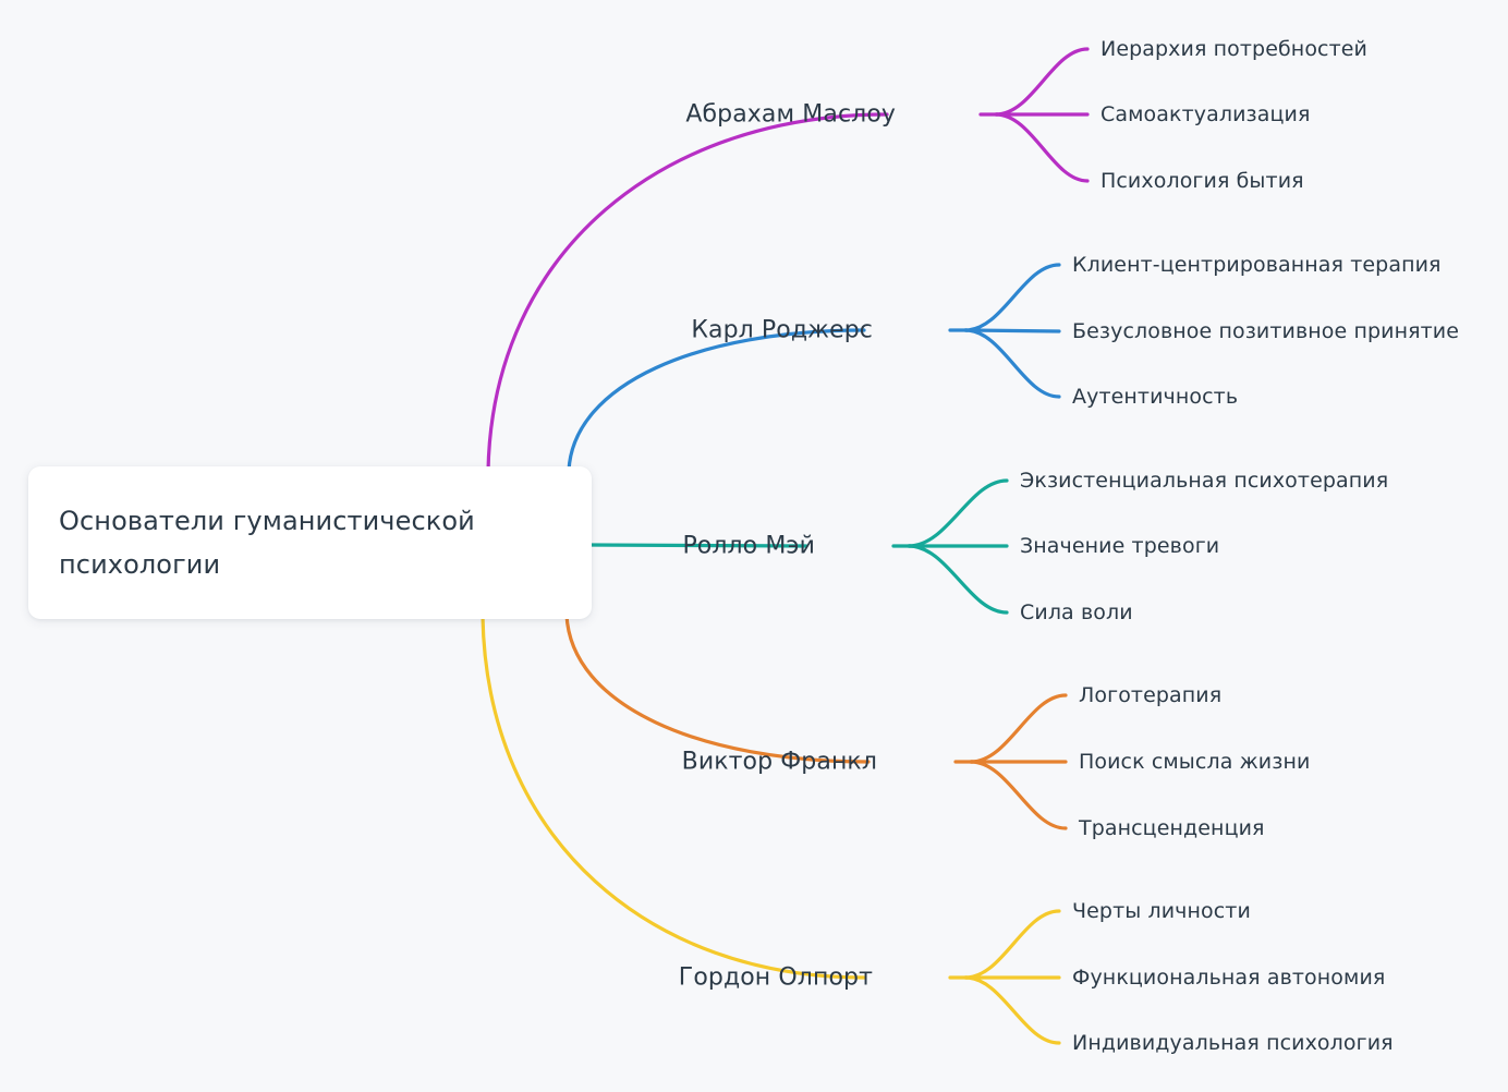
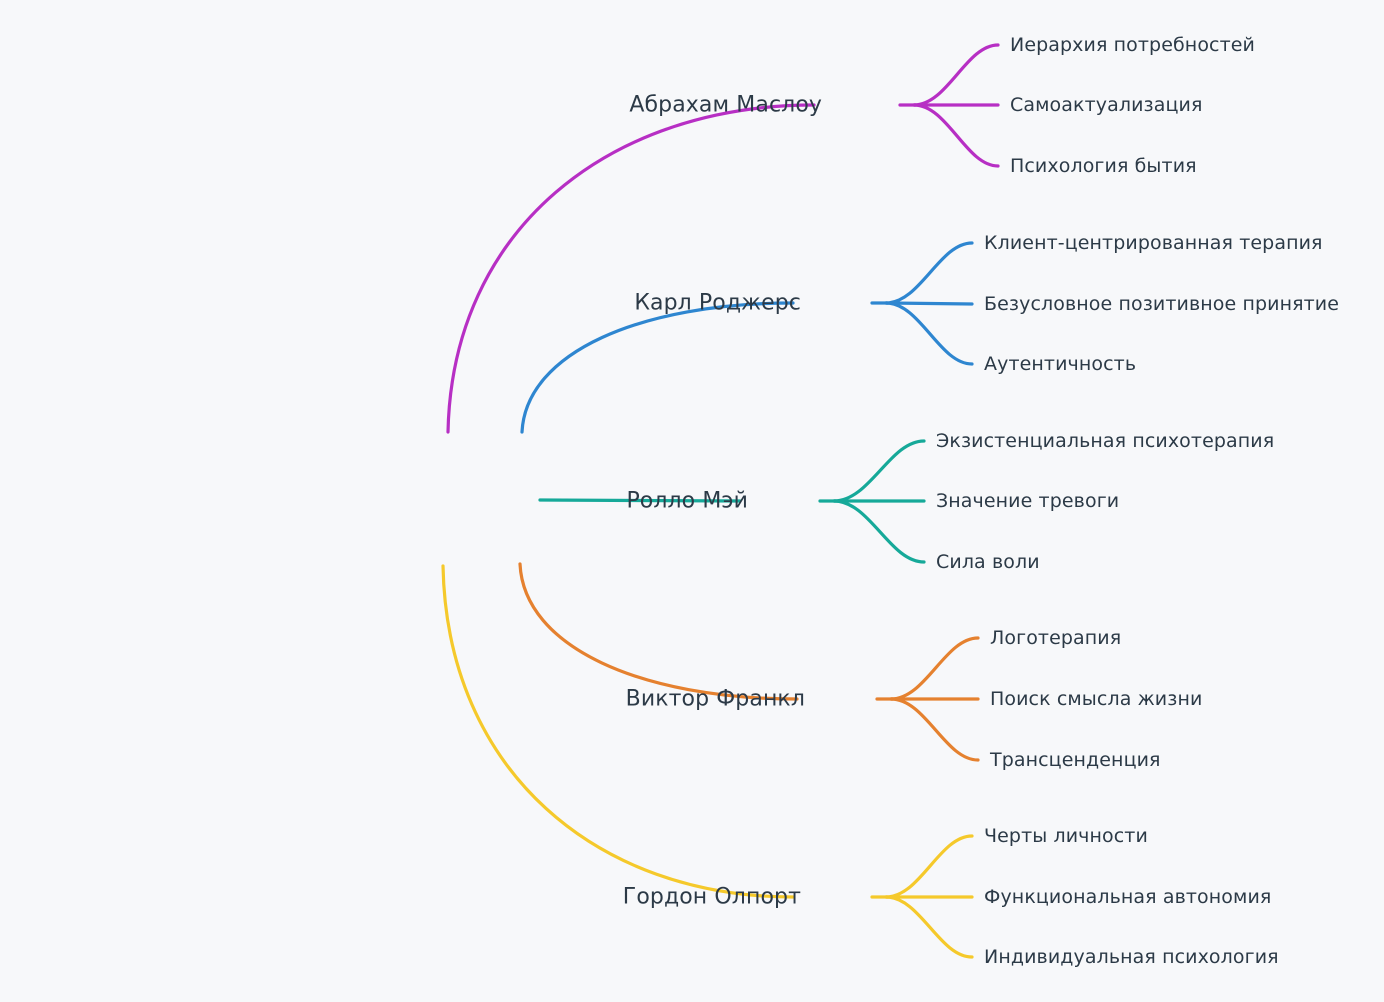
- Основатели гуманистической
- психологии
  Абрахам Маслоу
  Иерархия потребностей
  Самоактуализация
  Психология бытия
  Карл Роджерс
  Клиент-центрированная терапия
  Безусловное позитивное принятие
  Аутентичность
  Ролло Мэй
  Экзистенциальная психотерапия
  Значение тревоги
  Сила воли
  Виктор Франкл
  Логотерапия
  Поиск смысла жизни
  Трансценденция
  Гордон Олпорт
  Черты личности
  Функциональная автономия
  Индивидуальная психология
